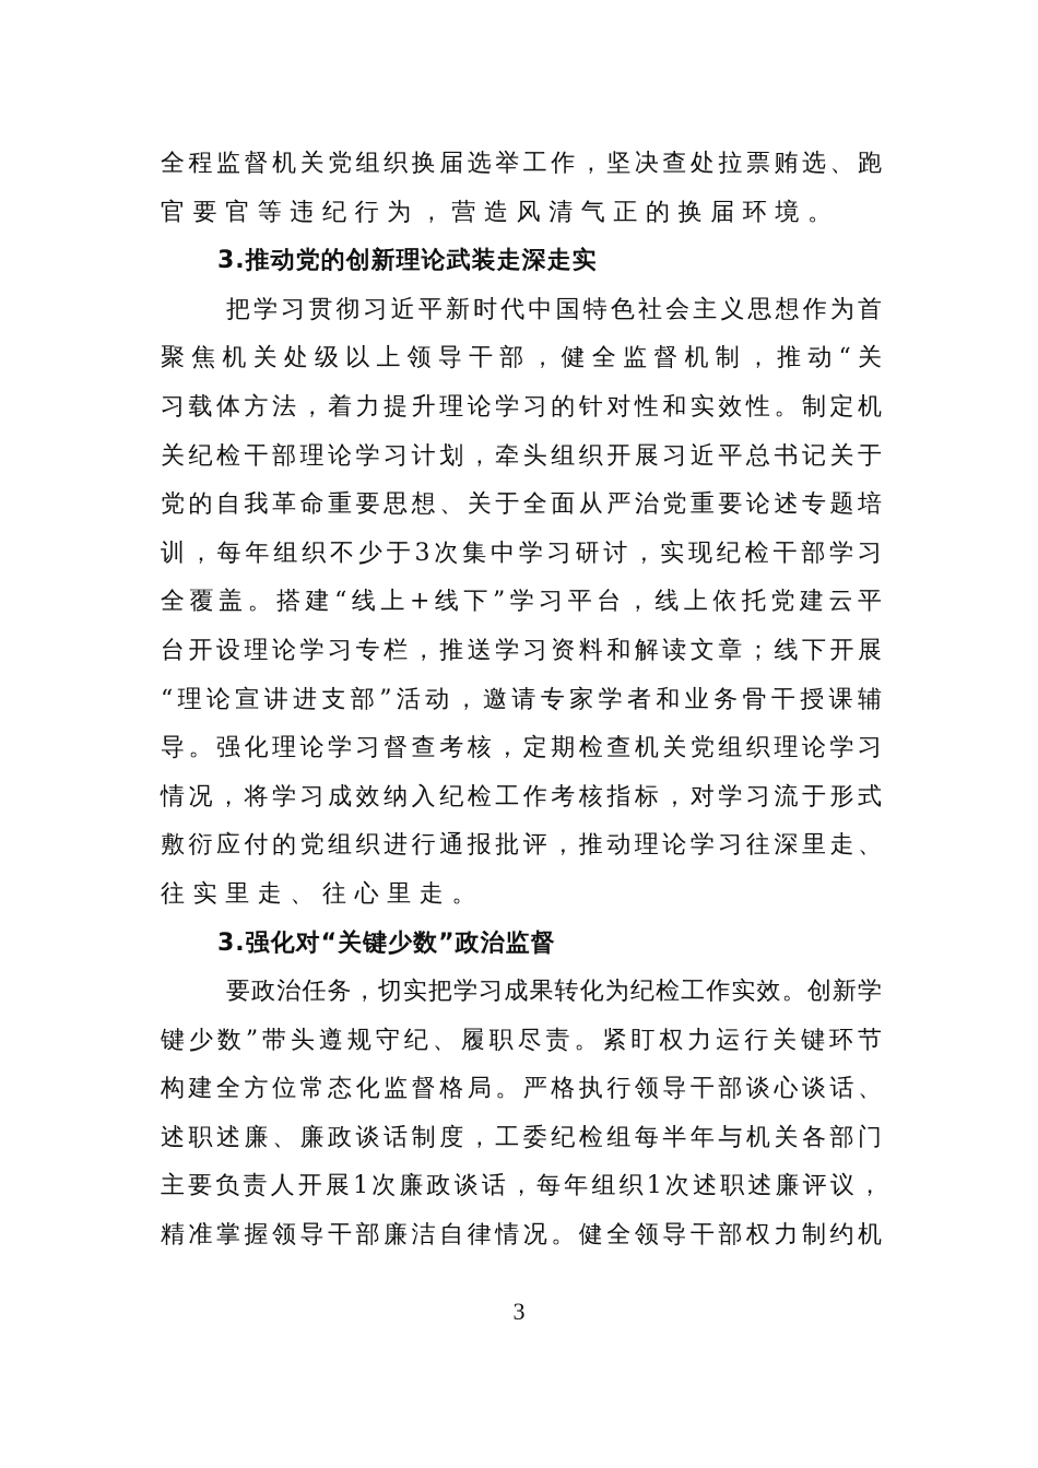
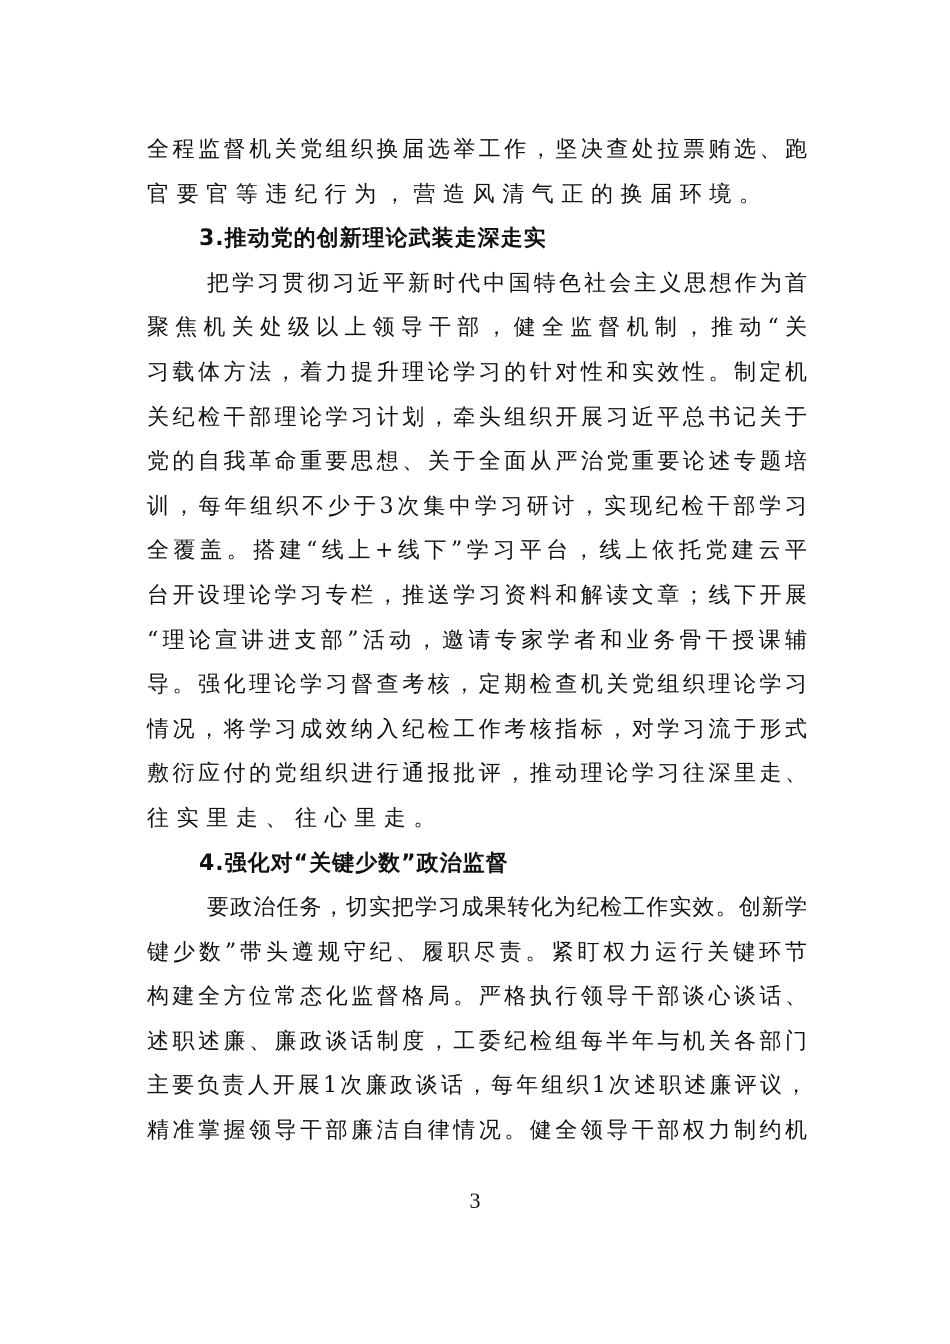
  全程监督机关党组织换届选举工作，坚决查处拉票贿选、跑
  官要官等违纪行为，营造风清气正的换届环境。
  3.推动党的创新理论武装走深走实
  把学习贯彻习近平新时代中国特色社会主义思想作为首
  聚焦机关处级以上领导干部，健全监督机制，推动“关
  习载体方法，着力提升理论学习的针对性和实效性。制定机
  关纪检干部理论学习计划，牵头组织开展习近平总书记关于
  党的自我革命重要思想、关于全面从严治党重要论述专题培
  训，每年组织不少于3次集中学习研讨，实现纪检干部学习
  全覆盖。搭建“线上+线下”学习平台，线上依托党建云平
  台开设理论学习专栏，推送学习资料和解读文章；线下开展
  “理论宣讲进支部”活动，邀请专家学者和业务骨干授课辅
  导。强化理论学习督查考核，定期检查机关党组织理论学习
  情况，将学习成效纳入纪检工作考核指标，对学习流于形式
  敷衍应付的党组织进行通报批评，推动理论学习往深里走、
  往实里走、往心里走。
- 3.强化对“关键少数”政治监督
+ 4.强化对“关键少数”政治监督
  要政治任务，切实把学习成果转化为纪检工作实效。创新学
  键少数”带头遵规守纪、履职尽责。紧盯权力运行关键环节
  构建全方位常态化监督格局。严格执行领导干部谈心谈话、
  述职述廉、廉政谈话制度，工委纪检组每半年与机关各部门
  主要负责人开展1次廉政谈话，每年组织1次述职述廉评议，
  精准掌握领导干部廉洁自律情况。健全领导干部权力制约机
  3
